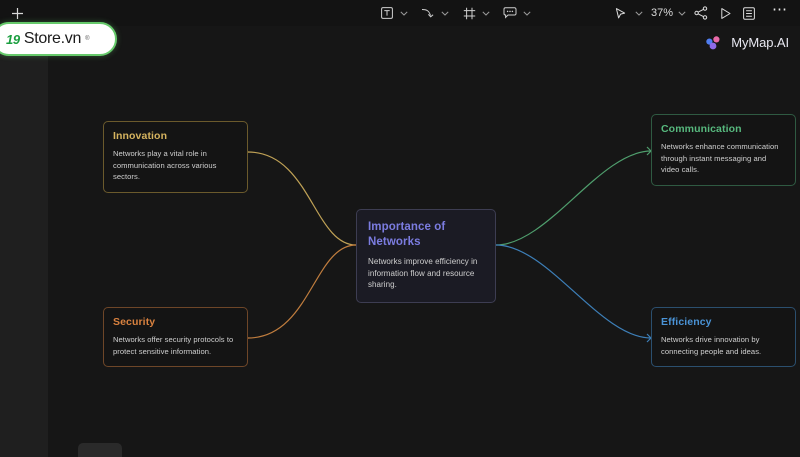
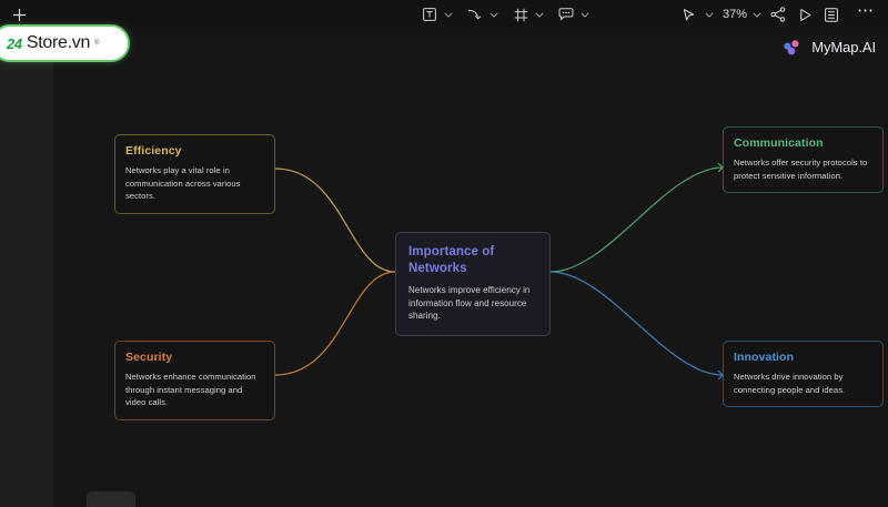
  37%
  ⋯
- Innovation
+ Efficiency
  Networks play a vital role in communication across various sectors.
  Security
- Networks offer security protocols to protect sensitive information.
+ Networks enhance communication through instant messaging and video calls.
  Importance of Networks
  Networks improve efficiency in information flow and resource sharing.
  Communication
- Networks enhance communication through instant messaging and video calls.
+ Networks offer security protocols to protect sensitive information.
- Efficiency
+ Innovation
  Networks drive innovation by connecting people and ideas.
- 19
+ 24
  Store.vn
  MyMap.AI
